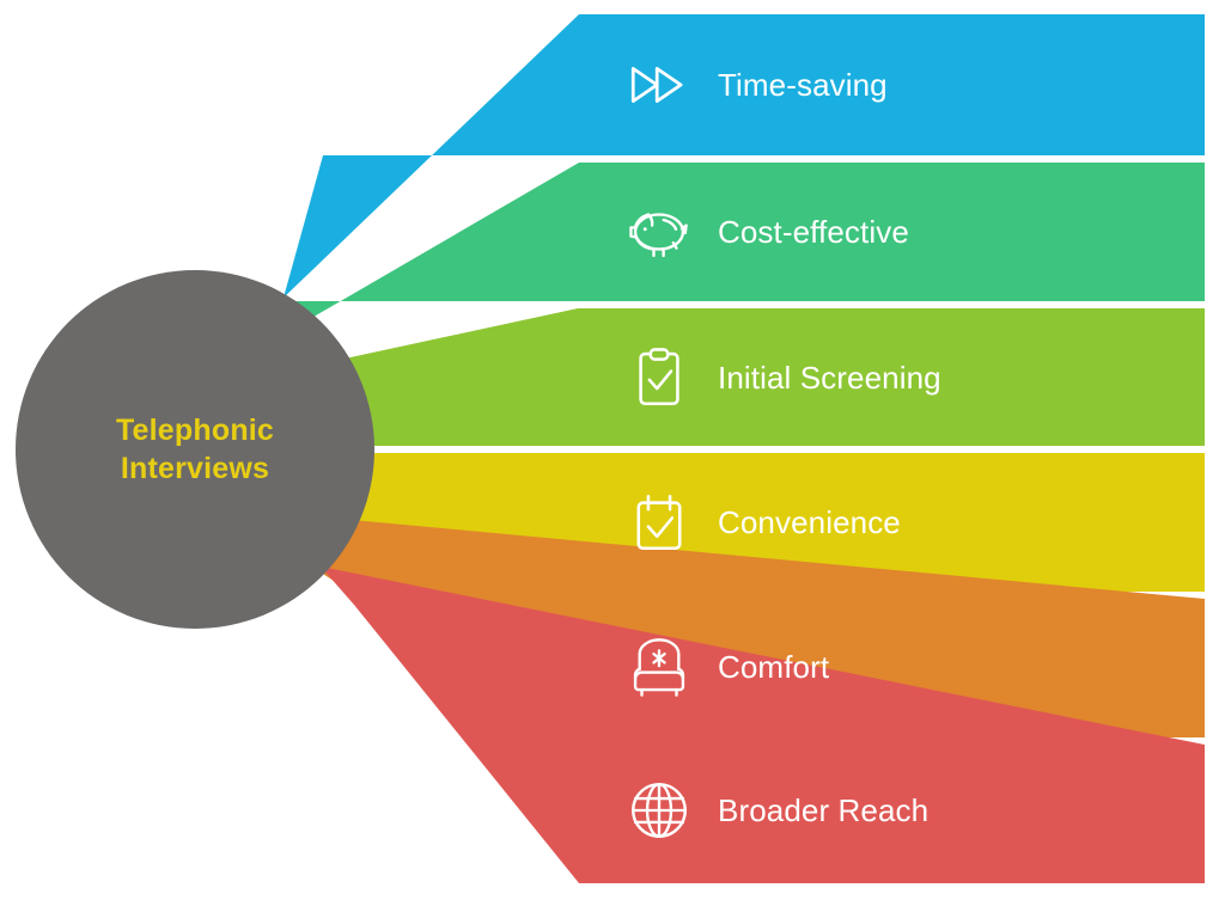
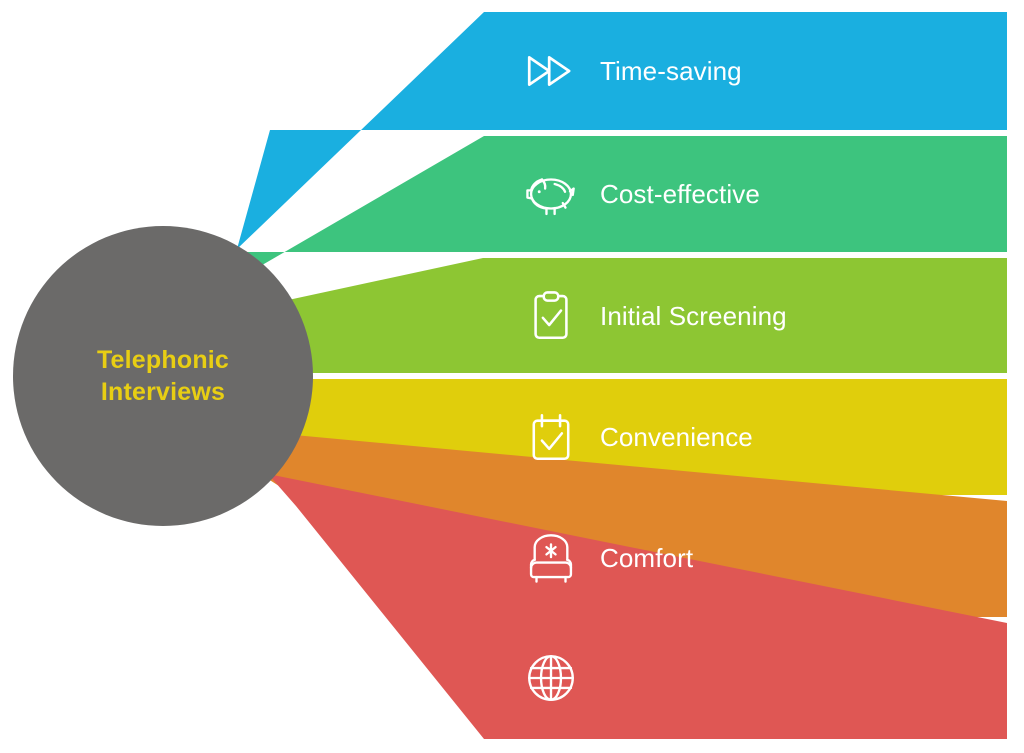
  Telephonic
  Interviews
  Time-saving
  Cost-effective
  Initial Screening
  Convenience
  Comfort
- Broader Reach
